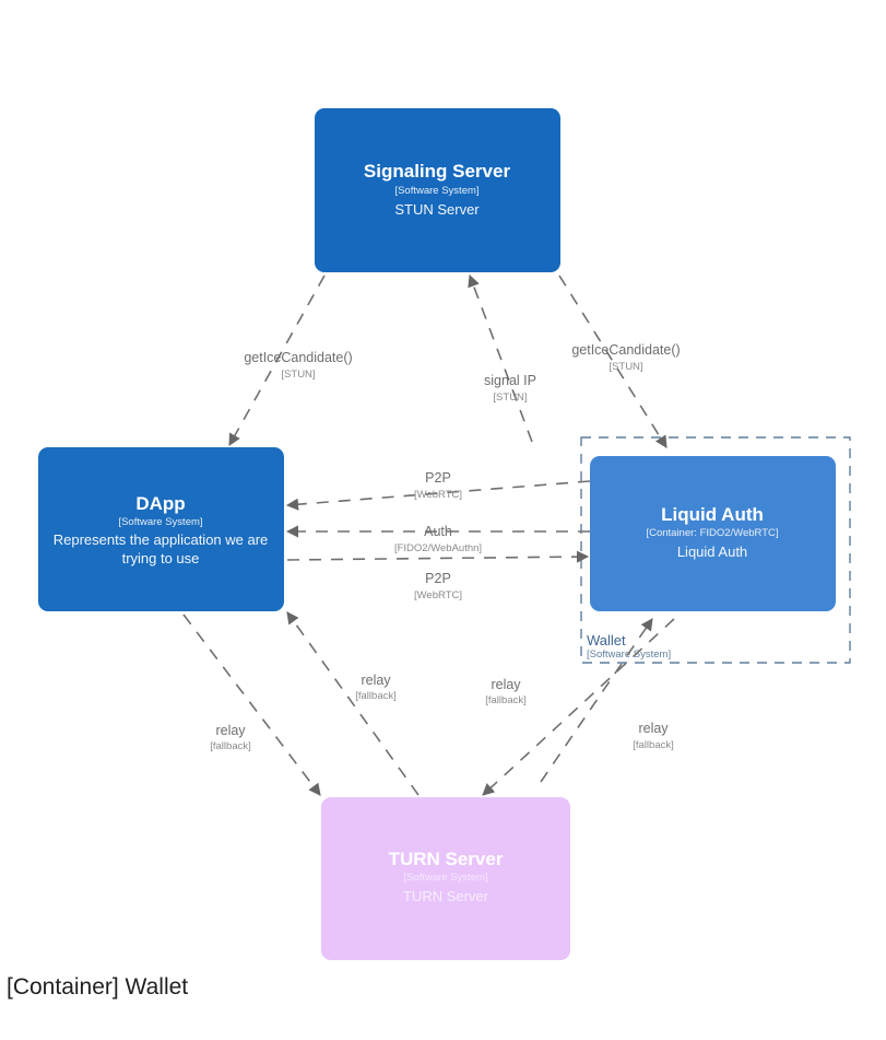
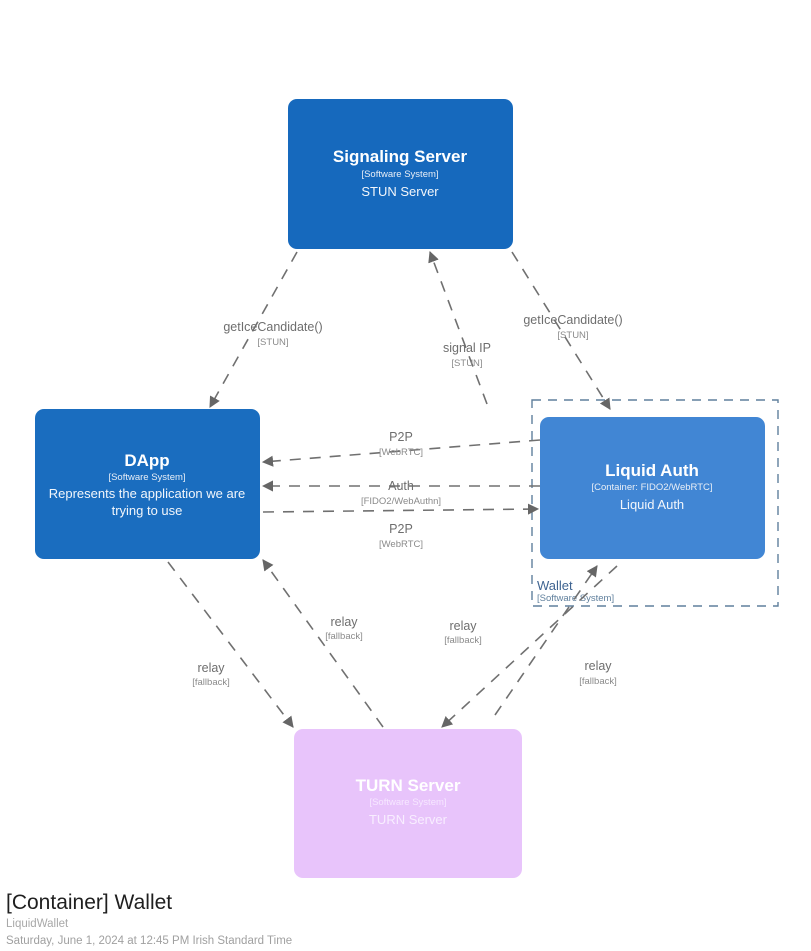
  Wallet
  [Softwar System]
  getIceCandidate()
  [STUN]
  signal IP
  [STUN]
  getIceCandidate()
  [STUN]
  P2P
  [WebRTC]
  Auth
  [FIDO2/WebAuthn]
  P2P
  [WebRTC]
  relay
  [fallback]
  relay
  [fallback]
  relay
  [fallback]
  relay
  [fallback]
  Signaling Server
  [Software System]
  STUN Server
  DApp
  [Software System]
  Represents the application we are
  trying to use
  Liquid Auth
  [Container: FIDO2/WebRTC]
  Liquid Auth
  TURN Server
  [Software System]
  TURN Server
  [Container] Wallet
+ LiquidWallet
+ Saturday, June 1, 2024 at 12:45 PM Irish Standard Time
